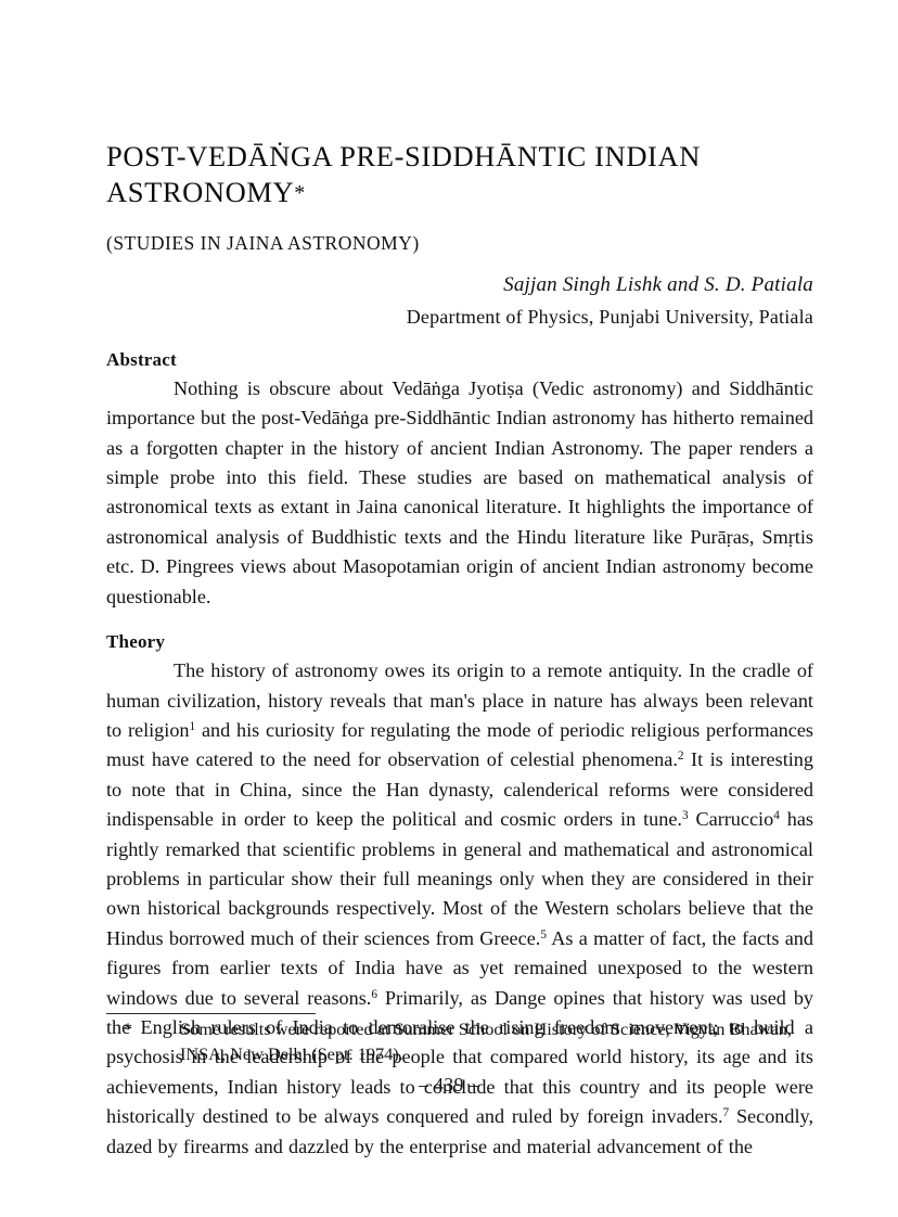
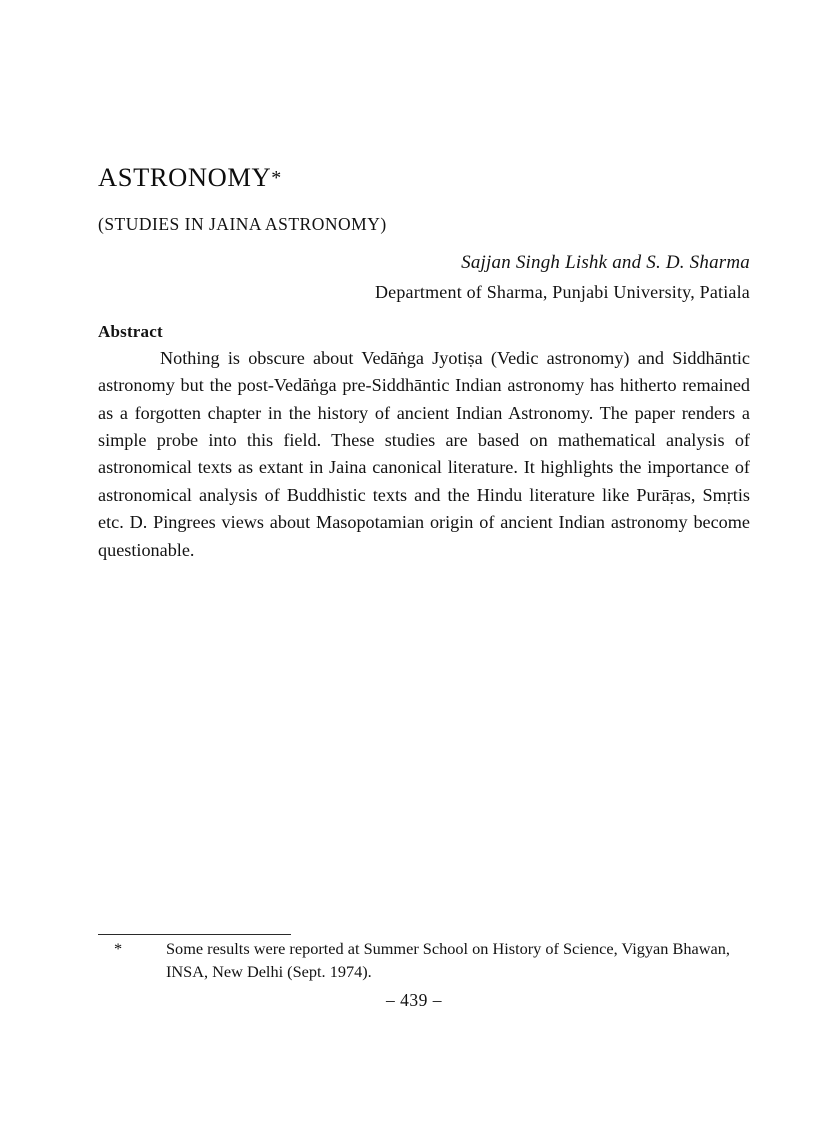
- POST-VEDĀṄGA PRE-SIDDHĀNTIC INDIAN
  ASTRONOMY*
  (STUDIES IN JAINA ASTRONOMY)
- Sajjan Singh Lishk and S. D. Patiala
+ Sajjan Singh Lishk and S. D. Sharma
- Department of Physics, Punjabi University, Patiala
+ Department of Sharma, Punjabi University, Patiala
  Abstract
- Nothing is obscure about Vedāṅga Jyotiṣa (Vedic astronomy) and Siddhāntic importance but the post-Vedāṅga pre-Siddhāntic Indian astronomy has hitherto remained as a forgotten chapter in the history of ancient Indian Astronomy. The paper renders a simple probe into this field. These studies are based on mathematical analysis of astronomical texts as extant in Jaina canonical literature. It highlights the importance of astronomical analysis of Buddhistic texts and the Hindu literature like Purāṛas, Smṛtis etc. D. Pingrees views about Masopotamian origin of ancient Indian astronomy become questionable.
+ Nothing is obscure about Vedāṅga Jyotiṣa (Vedic astronomy) and Siddhāntic astronomy but the post-Vedāṅga pre-Siddhāntic Indian astronomy has hitherto remained as a forgotten chapter in the history of ancient Indian Astronomy. The paper renders a simple probe into this field. These studies are based on mathematical analysis of astronomical texts as extant in Jaina canonical literature. It highlights the importance of astronomical analysis of Buddhistic texts and the Hindu literature like Purāṛas, Smṛtis etc. D. Pingrees views about Masopotamian origin of ancient Indian astronomy become questionable.
- Theory
- The history of astronomy owes its origin to a remote antiquity. In the cradle of human civilization, history reveals that man's place in nature has always been relevant to religion1 and his curiosity for regulating the mode of periodic religious performances must have catered to the need for observation of celestial phenomena.2 It is interesting to note that in China, since the Han dynasty, calenderical reforms were considered indispensable in order to keep the political and cosmic orders in tune.3 Carruccio4 has rightly remarked that scientific problems in general and mathematical and astronomical problems in particular show their full meanings only when they are considered in their own historical backgrounds respectively. Most of the Western scholars believe that the Hindus borrowed much of their sciences from Greece.5 As a matter of fact, the facts and figures from earlier texts of India have as yet remained unexposed to the western windows due to several reasons.6 Primarily, as Dange opines that history was used by the English rulers of India to demoralise the rising freedom movement; to build a psychosis in the leadership of the people that compared world history, its age and its achievements, Indian history leads to conclude that this country and its people were historically destined to be always conquered and ruled by foreign invaders.7 Secondly, dazed by firearms and dazzled by the enterprise and material advancement of the
  * Some results were reported at Summer School on History of Science, Vigyan Bhawan, INSA, New Delhi (Sept. 1974).
  – 439 –
